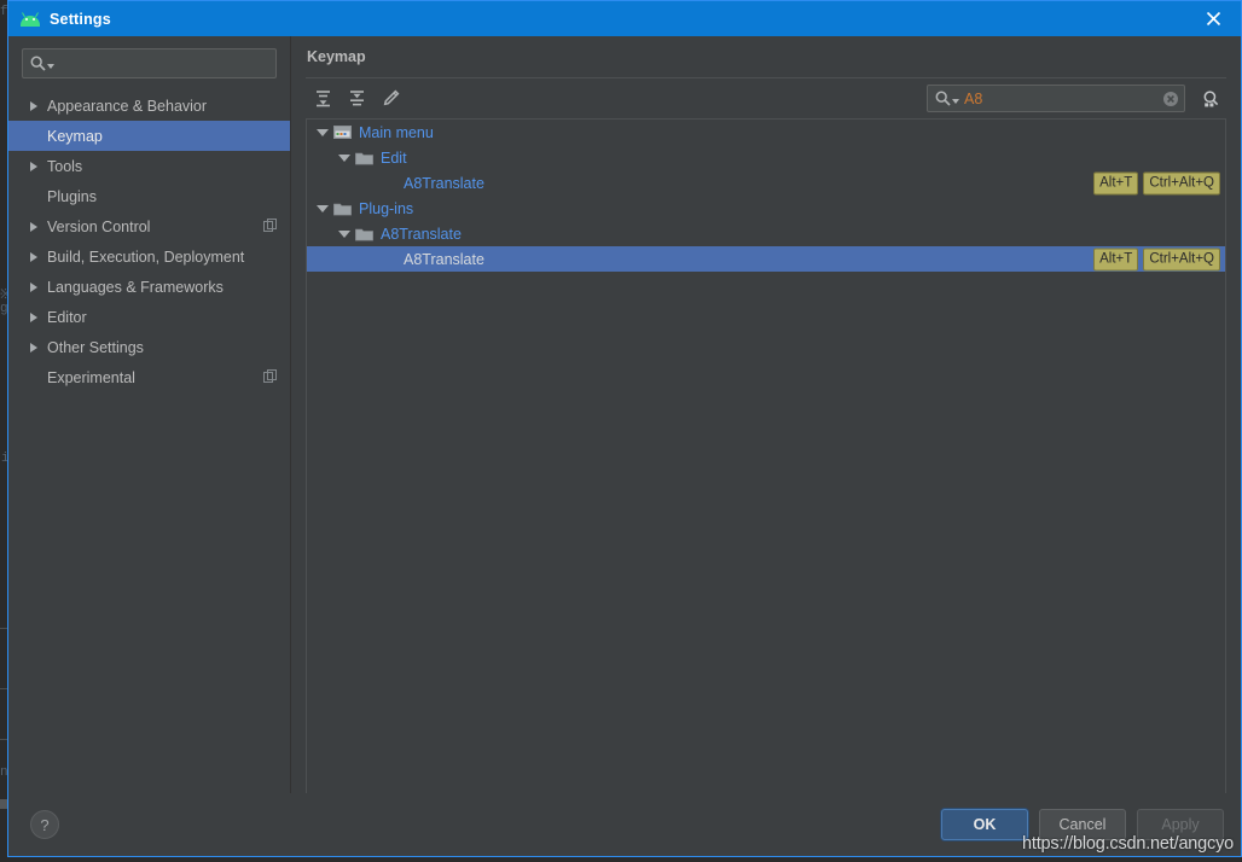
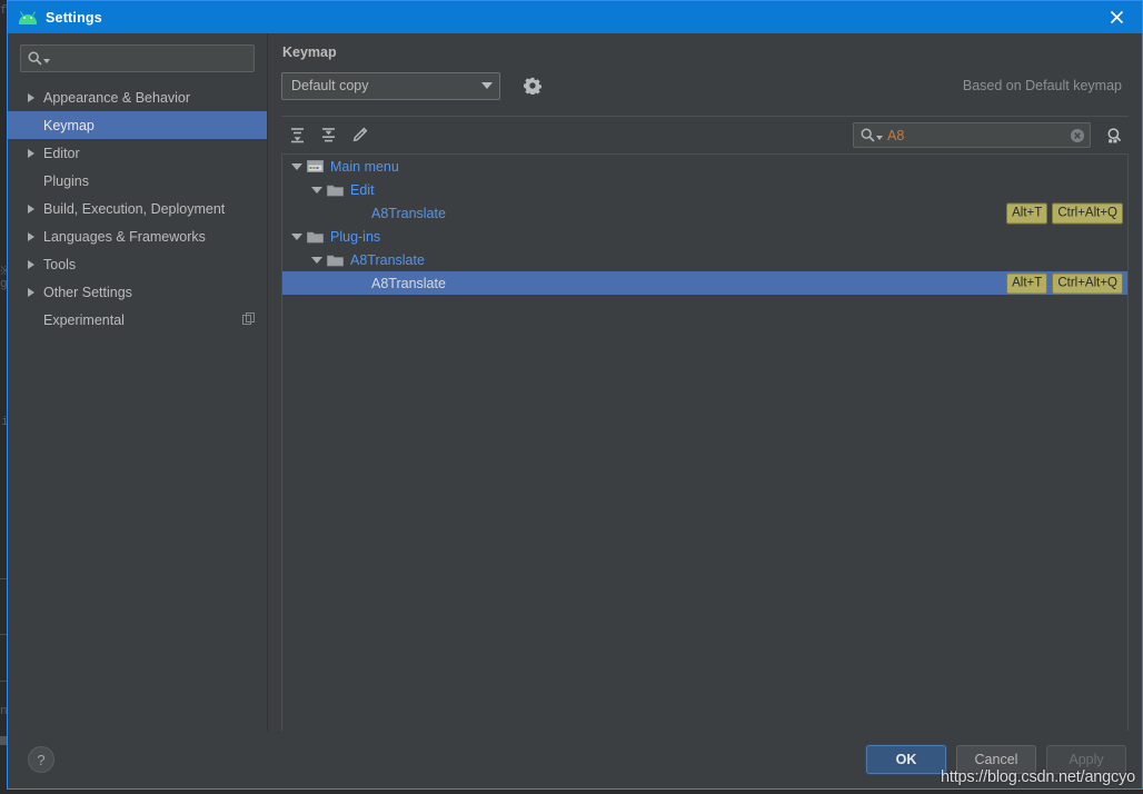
  f
  ※
  g
  i
  Settings
  Appearance & Behavior
  Keymap
- Tools
+ Editor
  Plugins
- Version Control
  Build, Execution, Deployment
  Languages & Frameworks
- Editor
+ Tools
  Other Settings
  Experimental
  Keymap
+ Default copy
+ Based on Default keymap
  A8
  Main menu
  Edit
  A8Translate
  Alt+T
  Ctrl+Alt+Q
  Plug-ins
  A8Translate
  A8Translate
  Alt+T
  Ctrl+Alt+Q
  ?
  OK
  Cancel
  Apply
  https://blog.csdn.net/angcyo
